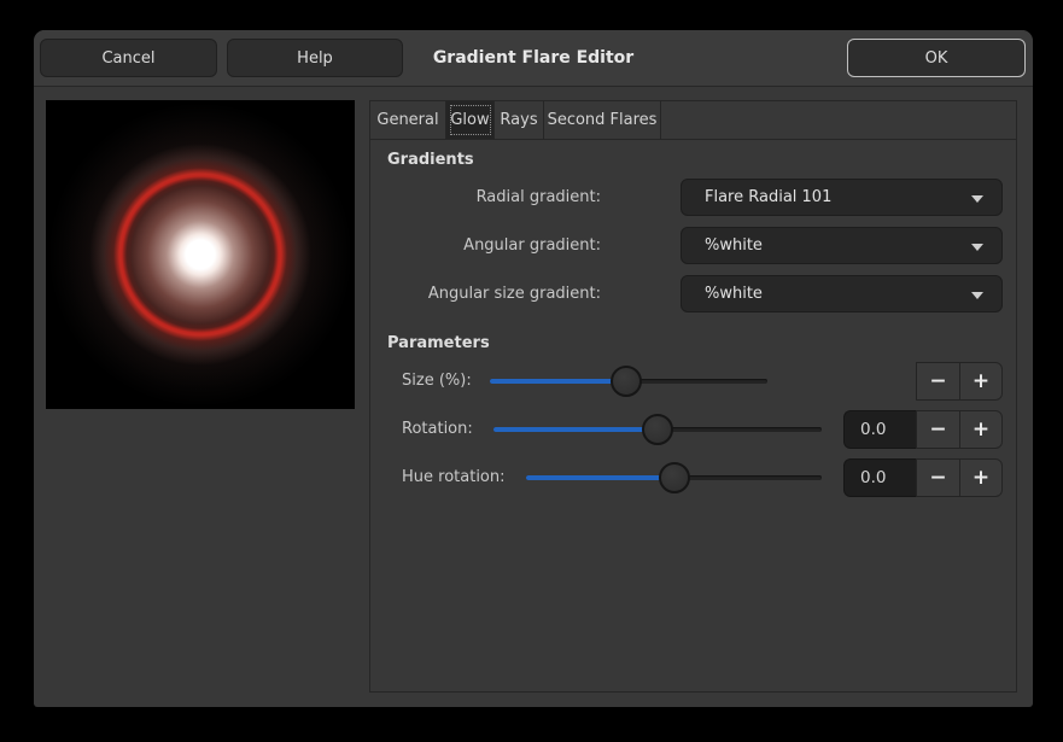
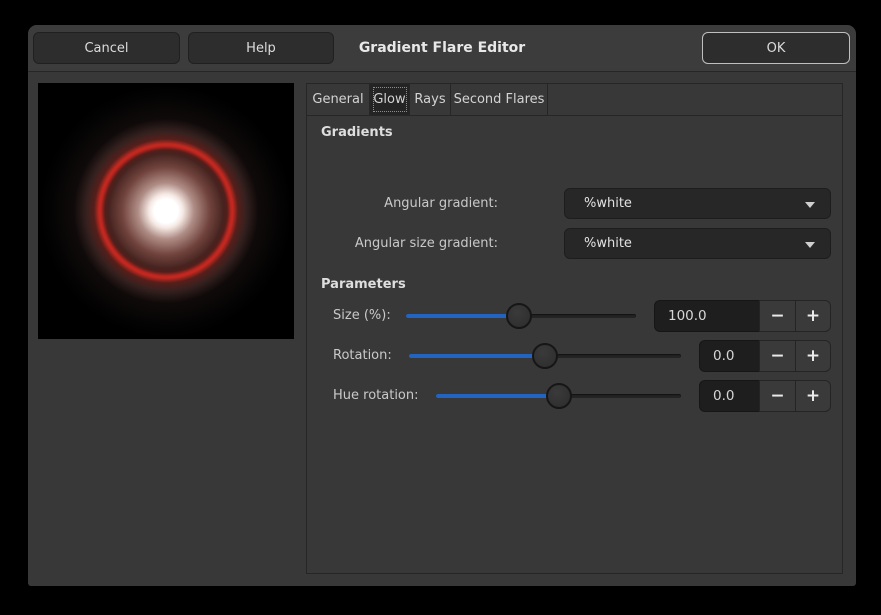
  Cancel
  Help
  Gradient Flare Editor
  OK
  General
  Glow
  Rays
  Second Flares
  Gradients
- Radial gradient:
- Flare Radial 101
  Angular gradient:
  %white
  Angular size gradient:
  %white
  Parameters
  Size (%):
+ 100.0
  −
  +
  Rotation:
  0.0
  −
  +
  Hue rotation:
  0.0
  −
  +
